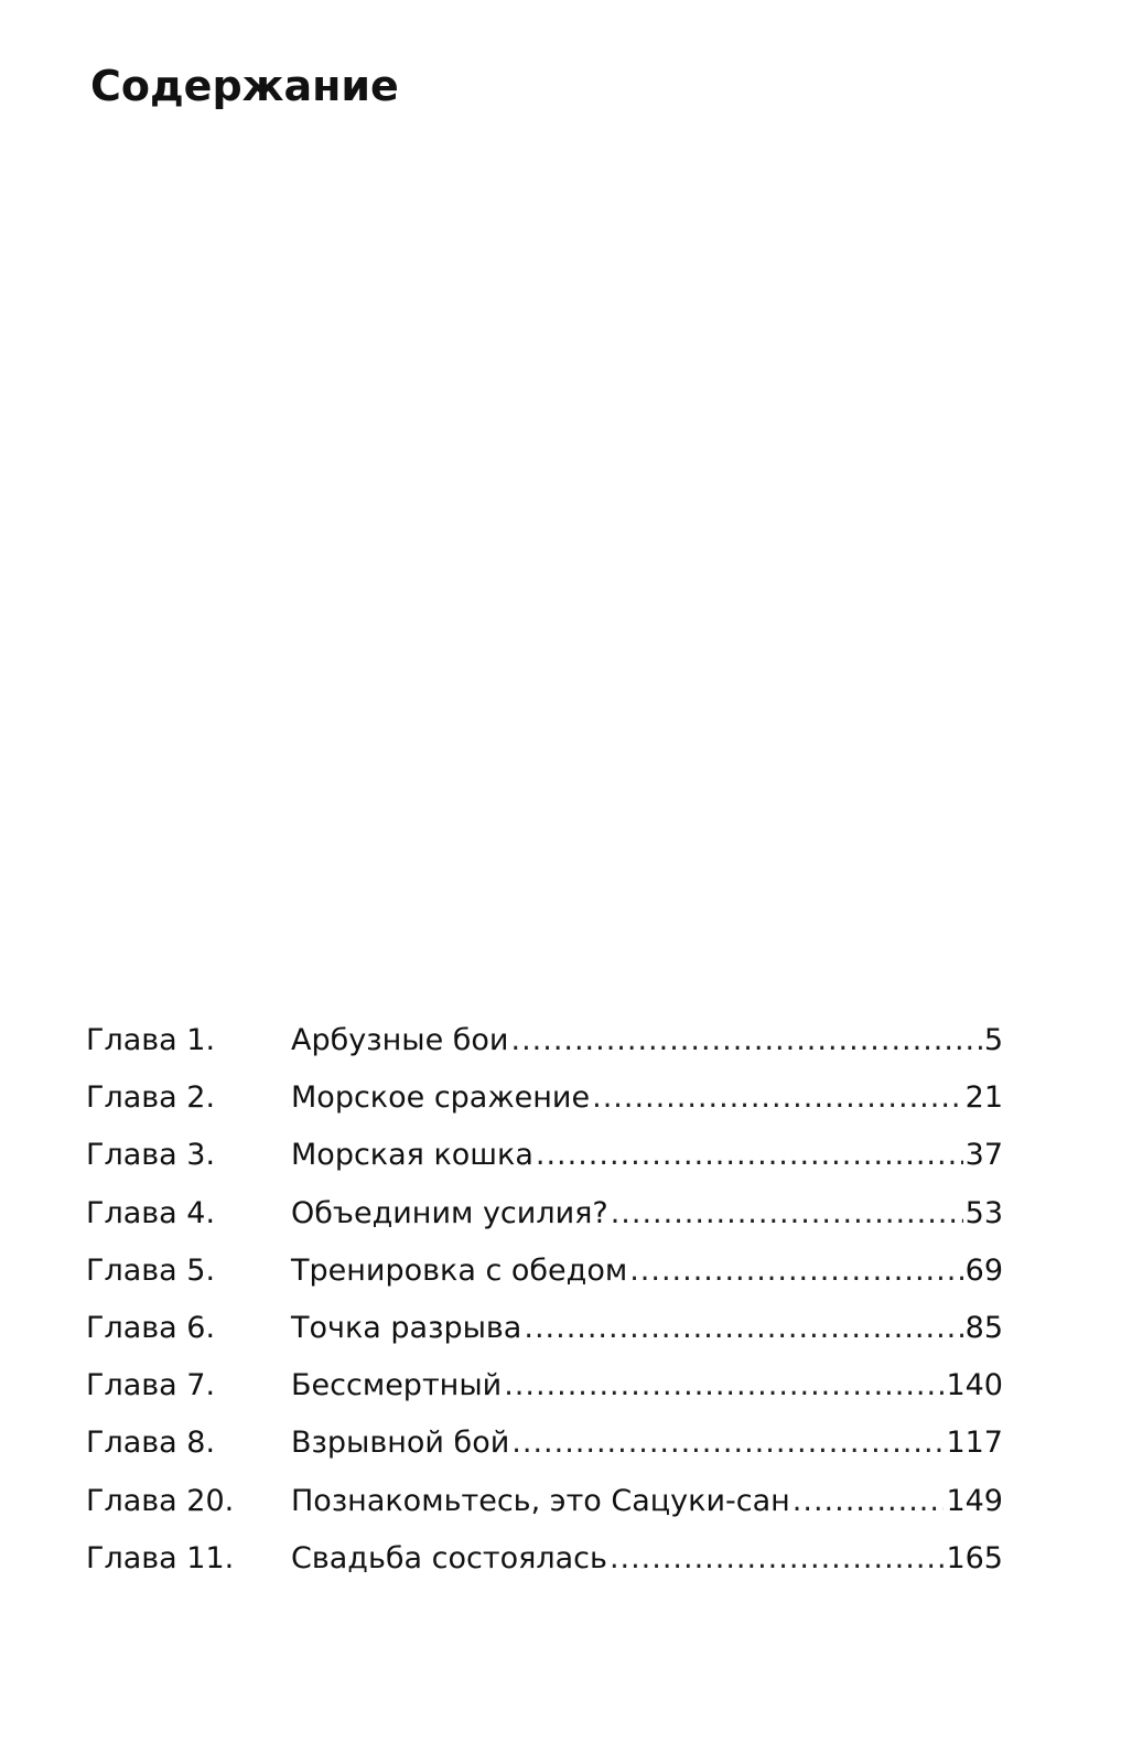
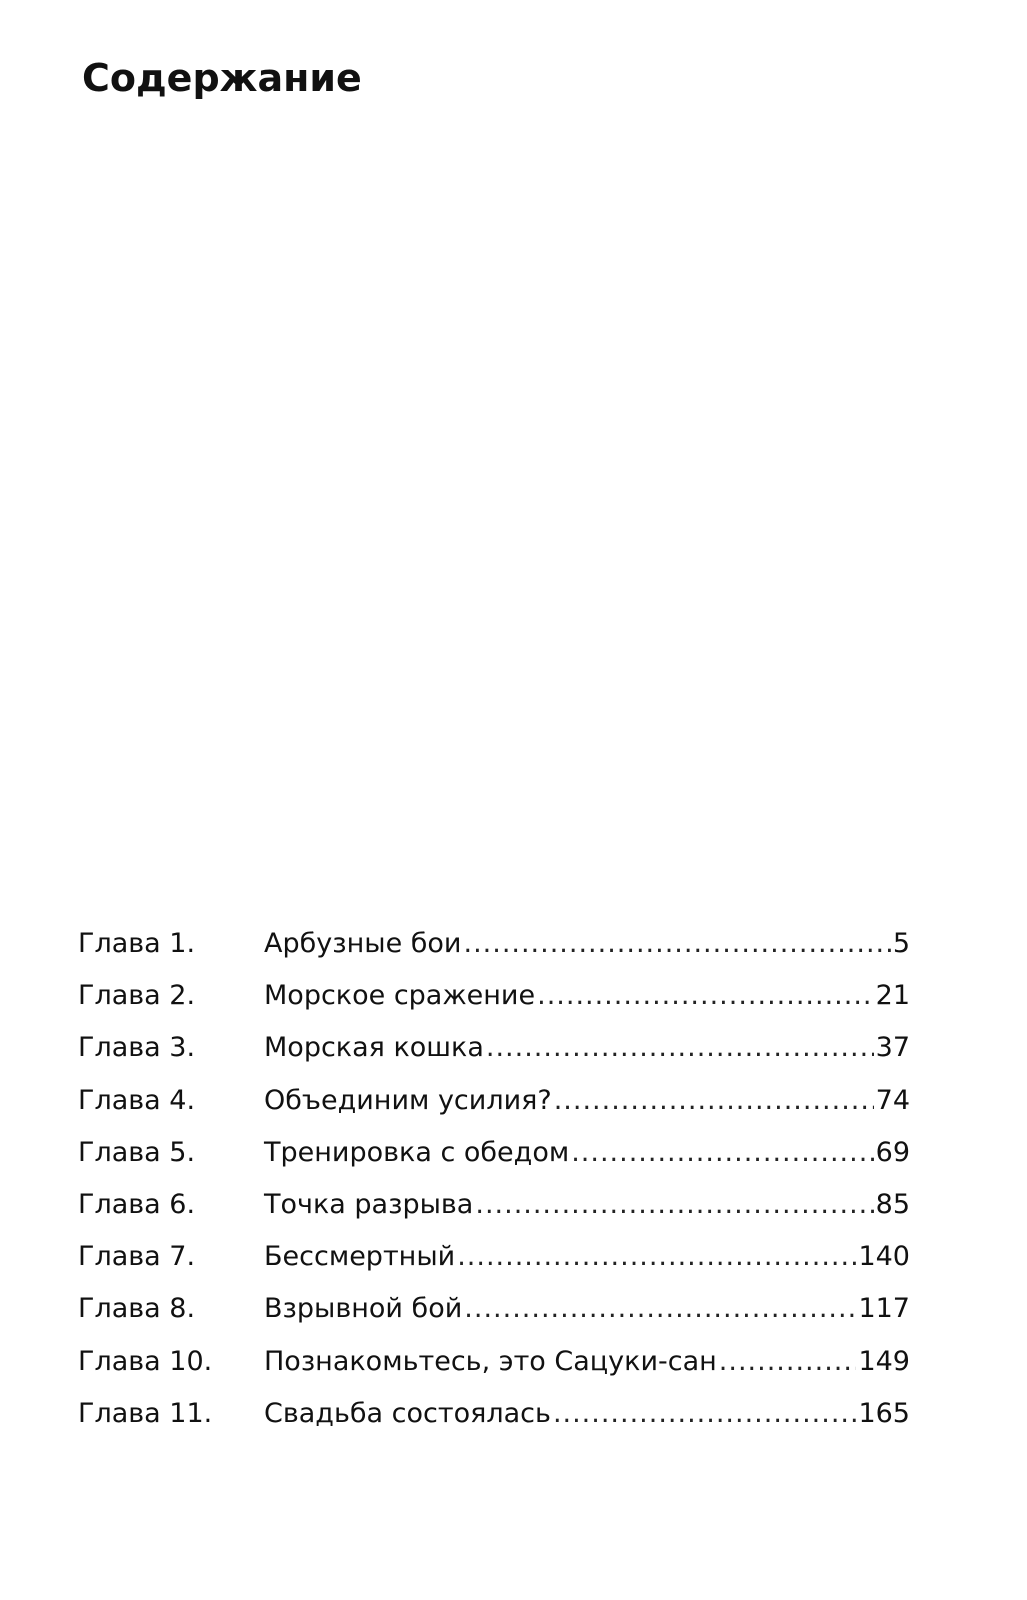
  Содержание
  Глава 1.
  Арбузные бои
  5
  Глава 2.
  Морское сражение
  21
  Глава 3.
  Морская кошка
  37
  Глава 4.
  Объединим усилия?
- 53
+ 74
  Глава 5.
  Тренировка с обедом
  69
  Глава 6.
  Точка разрыва
  85
  Глава 7.
  Бессмертный
  140
  Глава 8.
  Взрывной бой
  117
- Глава 20.
+ Глава 10.
  Познакомьтесь, это Сацуки-сан
  149
  Глава 11.
  Свадьба состоялась
  165
